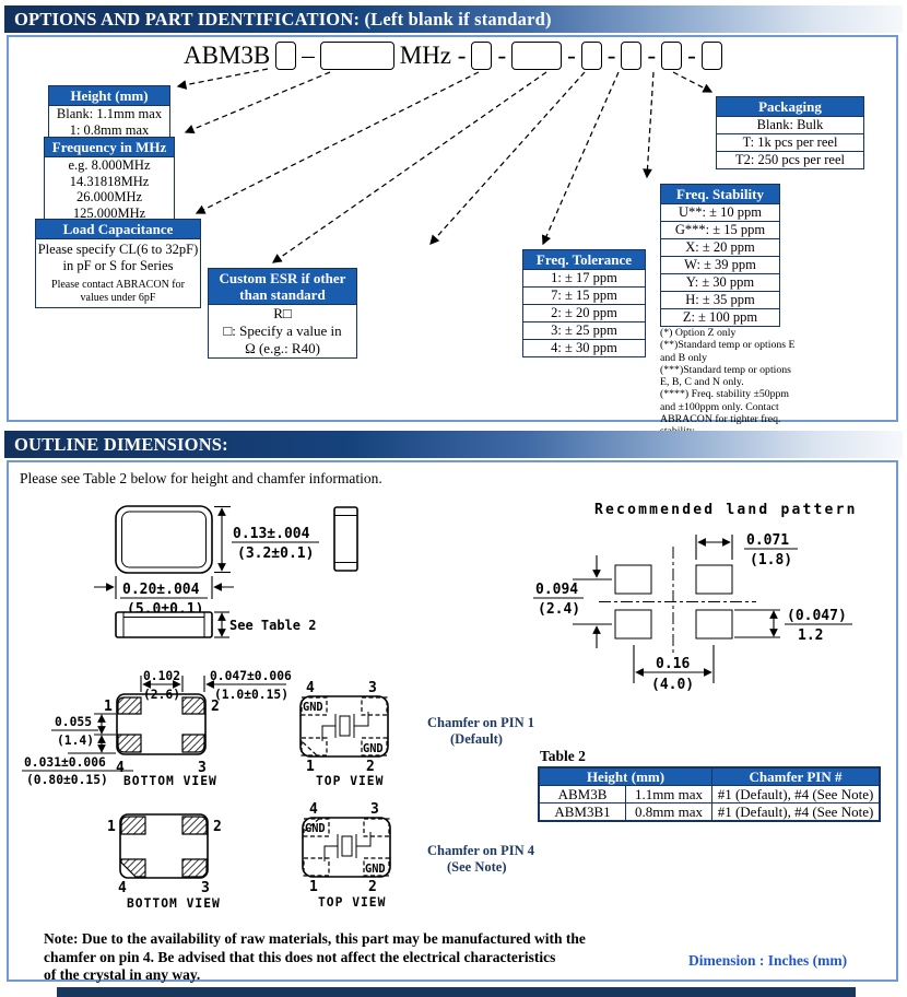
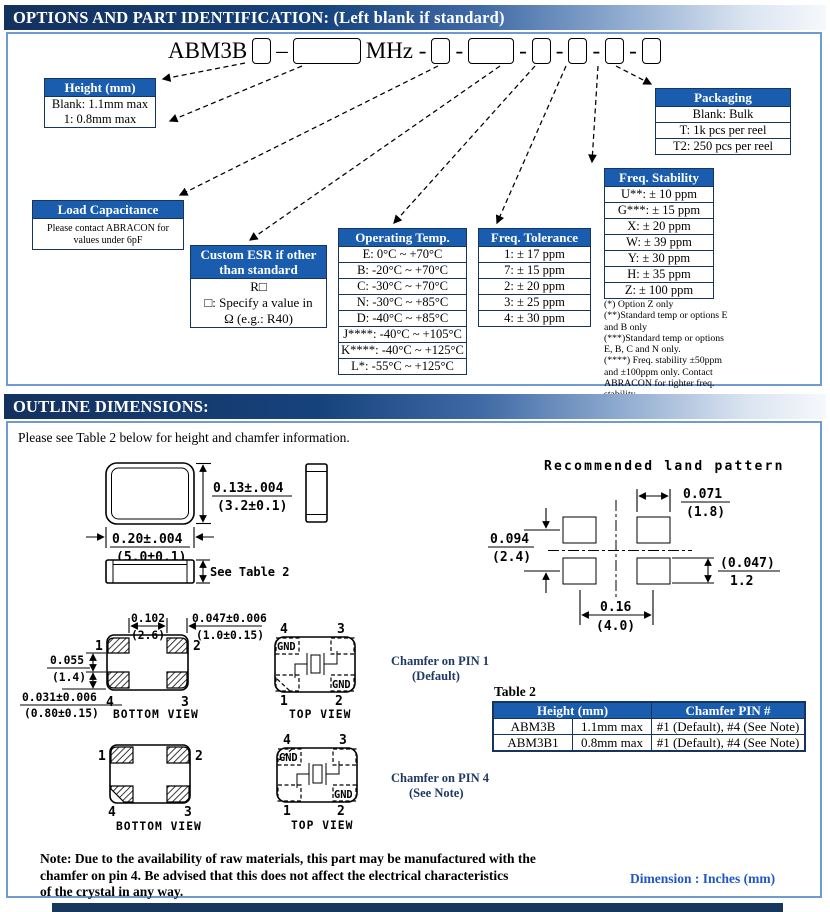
  OPTIONS AND PART IDENTIFICATION: (Left blank if standard)
  ABM3B
  –
  MHz -
  -
  -
  -
  -
  -
  Height (mm)
  Blank: 1.1mm max
  1: 0.8mm max
- Frequency in MHz
- e.g. 8.000MHz
- 14.31818MHz
- 26.000MHz
- 125.000MHz
  Load Capacitance
- Please specify CL(6 to 32pF) in pF or S for Series
  Please contact ABRACON for values under 6pF
  Custom ESR if other than standard
  R□
  □: Specify a value in
  Ω (e.g.: R40)
+ Operating Temp.
+ E: 0°C ~ +70°C
+ B: -20°C ~ +70°C
+ C: -30°C ~ +70°C
+ N: -30°C ~ +85°C
+ D: -40°C ~ +85°C
+ J****: -40°C ~ +105°C
+ K****: -40°C ~ +125°C
+ L*: -55°C ~ +125°C
  Freq. Tolerance
  1: ± 17 ppm
  7: ± 15 ppm
  2: ± 20 ppm
  3: ± 25 ppm
  4: ± 30 ppm
  Freq. Stability
  U**: ± 10 ppm
  G***: ± 15 ppm
  X: ± 20 ppm
  W: ± 39 ppm
  Y: ± 30 ppm
  H: ± 35 ppm
  Z: ± 100 ppm
  (*) Option Z only
  (**)Standard temp or options E and B only
  (***)Standard temp or options E, B, C and N only.
  (****) Freq. stability ±50ppm and ±100ppm only. Contact ABRACON for tighter freq.
  Packaging
  Blank: Bulk
  T: 1k pcs per reel
  T2: 250 pcs per reel
  OUTLINE DIMENSIONS:
  Please see Table 2 below for height and chamfer information.
  0.13±.004
  (3.2±0.1)
  0.20±.004
  (5.0±0.1)
  See Table 2
  Recommended land pattern
  0.071
  (1.8)
  0.094
  (2.4)
  (0.047)
  1.2
  0.16
  (4.0)
  1
  2
  4
  3
  BOTTOM VIEW
  0.102
  (2.6)
  0.047±0.006
  (1.0±0.15)
  0.055
  (1.4)
  0.031±0.006
  (0.80±0.15)
  GND
  GND
  4
  3
  1
  2
  TOP VIEW
  Chamfer on PIN 1
  (Default)
  1
  2
  4
  3
  BOTTOM VIEW
  GND
  GND
  4
  3
  1
  2
  TOP VIEW
  Chamfer on PIN 4
  (See Note)
  Table 2
  Height (mm)	Chamfer PIN #
  ABM3B	1.1mm max	#1 (Default), #4 (See Note)
  ABM3B1	0.8mm max	#1 (Default), #4 (See Note)
  Note: Due to the availability of raw materials, this part may be manufactured with the
  chamfer on pin 4. Be advised that this does not affect the electrical characteristics
  of the crystal in any way.
  Dimension : Inches (mm)
